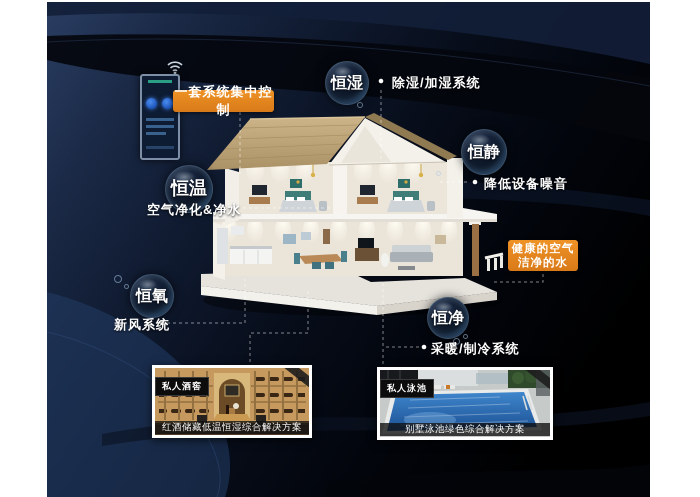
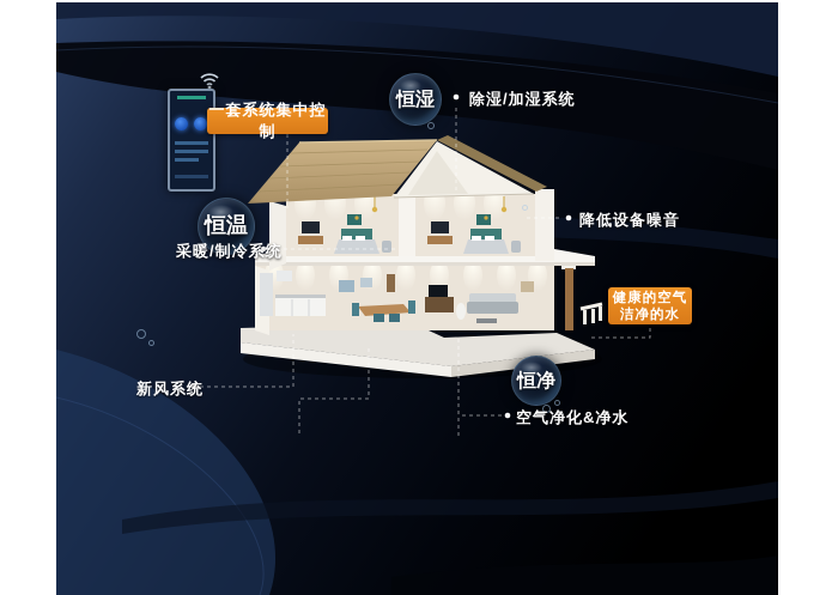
  一套系统集中控制
  健康的空气
  洁净的水
  恒湿
- 恒静
  恒温
- 恒氧
  恒净
  除湿/加湿系统
  降低设备噪音
- 空气净化&净水
+ 采暖/制冷系统
  新风系统
- 采暖/制冷系统
+ 空气净化&净水
- 私人酒窖
- 红酒储藏低温恒湿综合解决方案
- 私人泳池
- 别墅泳池绿色综合解决方案
